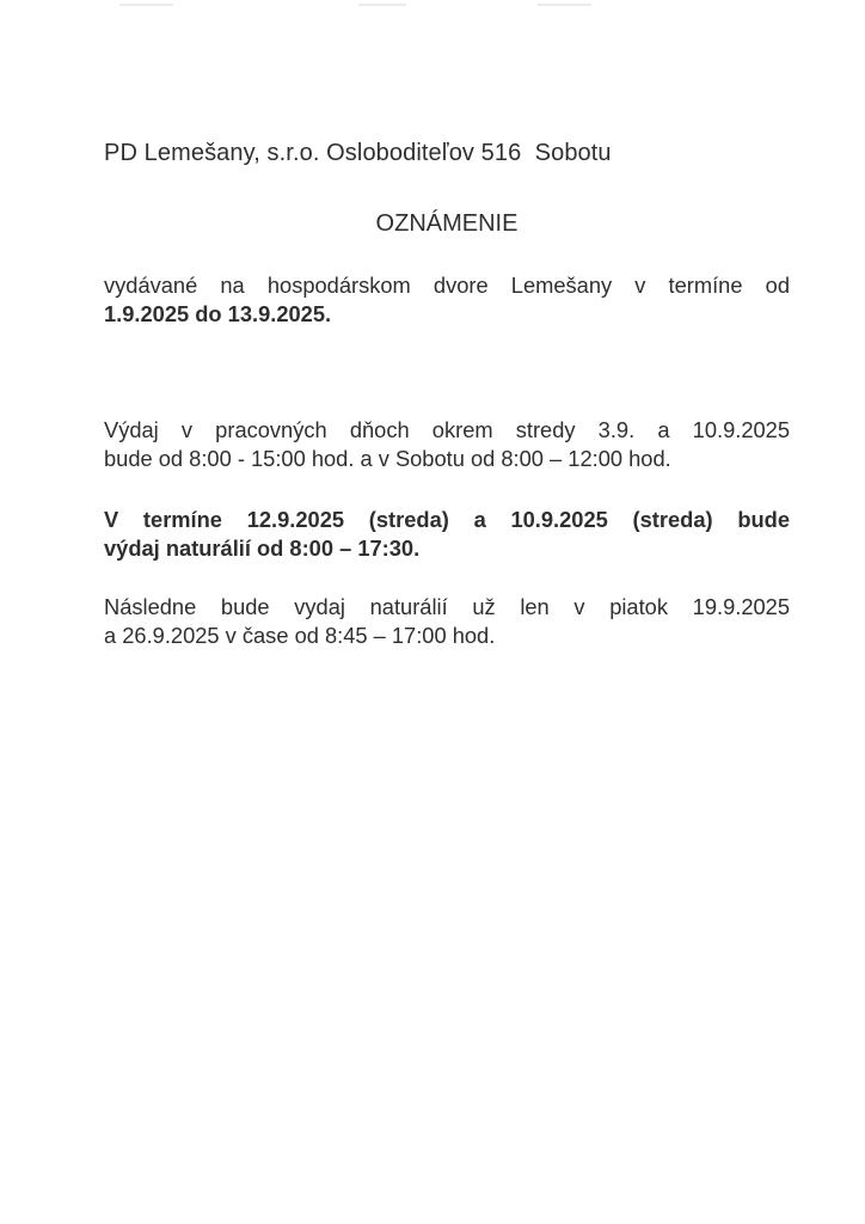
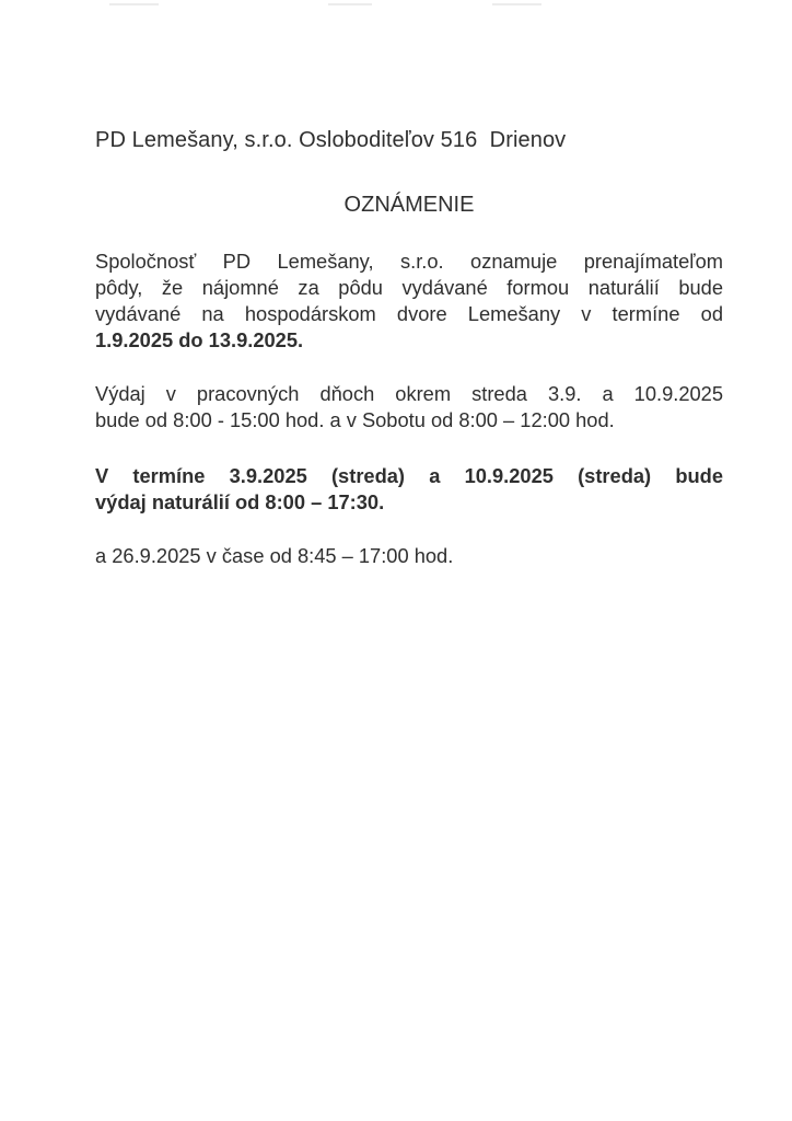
- PD Lemešany, s.r.o. Osloboditeľov 516 Sobotu
+ PD Lemešany, s.r.o. Osloboditeľov 516 Drienov
  OZNÁMENIE
+ Spoločnosť PD Lemešany, s.r.o. oznamuje prenajímateľom
+ pôdy, že nájomné za pôdu vydávané formou naturálií bude
  vydávané na hospodárskom dvore Lemešany v termíne od
  1.9.2025 do 13.9.2025.
- Výdaj v pracovných dňoch okrem stredy 3.9. a 10.9.2025
+ Výdaj v pracovných dňoch okrem streda 3.9. a 10.9.2025
  bude od 8:00 - 15:00 hod. a v Sobotu od 8:00 – 12:00 hod.
- V termíne 12.9.2025 (streda) a 10.9.2025 (streda) bude
+ V termíne 3.9.2025 (streda) a 10.9.2025 (streda) bude
  výdaj naturálií od 8:00 – 17:30.
- Následne bude vydaj naturálií už len v piatok 19.9.2025
  a 26.9.2025 v čase od 8:45 – 17:00 hod.
